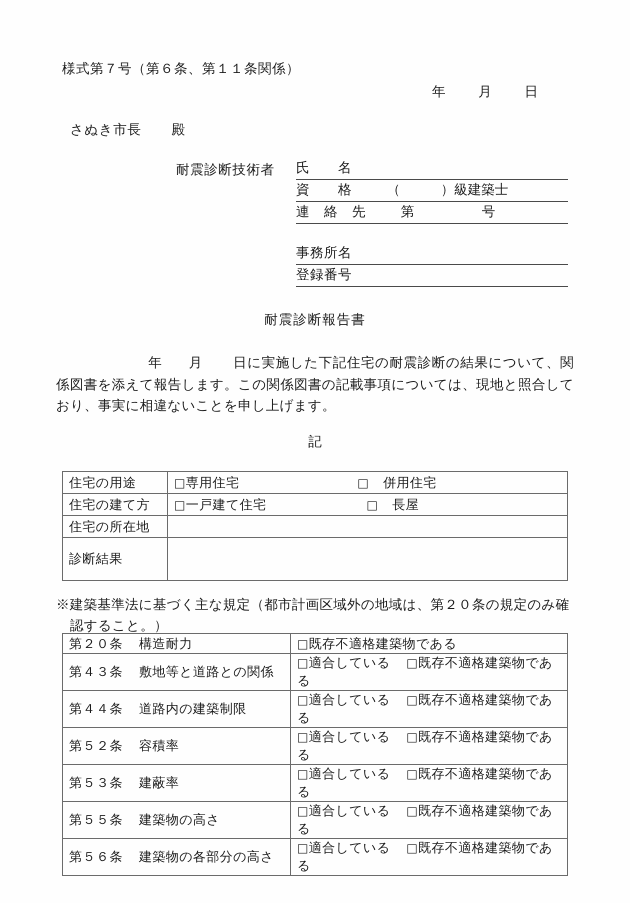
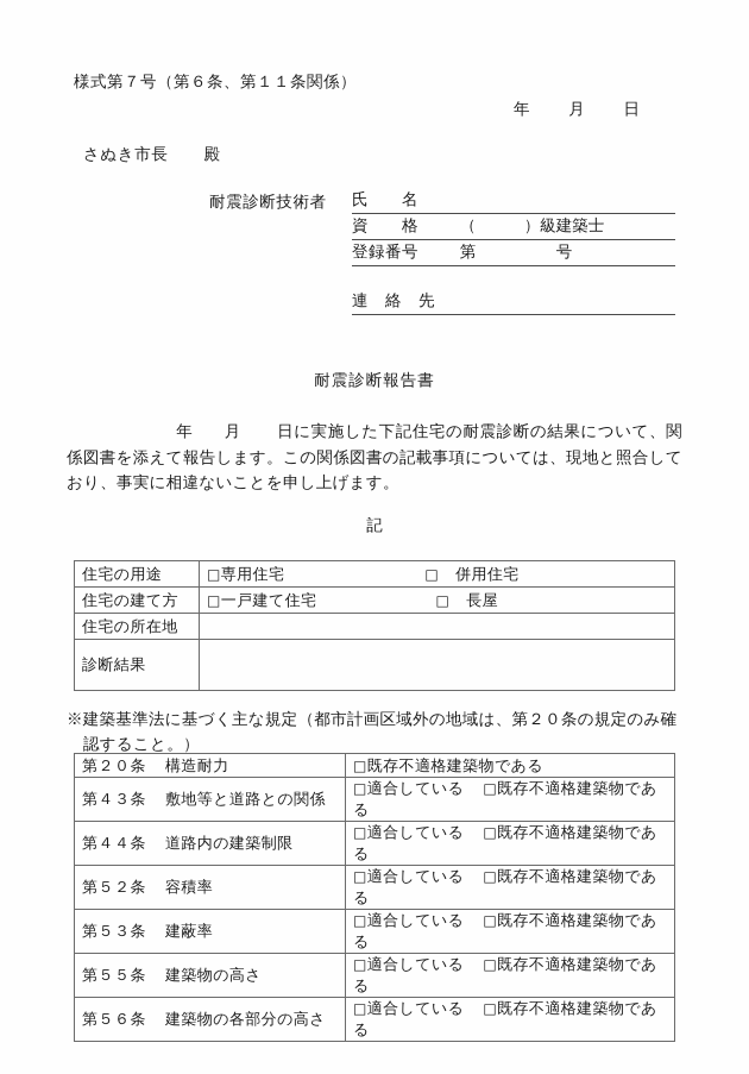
  様式第７号（第６条、第１１条関係）
  年 月 日
  さぬき市長 殿
  耐震診断技術者
  氏 名
  資 格 （ ）級建築士
- 連 絡 先 第 号
+ 登録番号 第 号
- 事務所名
- 登録番号
+ 連 絡 先
  耐震診断報告書
  年 月 日に実施した下記住宅の耐震診断の結果について、関係図書を添えて報告します。この関係図書の記載事項については、現地と照合しており、事実に相違ないことを申し上げます。
  記
  住宅の用途	□専用住宅 □ 併用住宅
  住宅の建て方	□一戸建て住宅 □ 長屋
  住宅の所在地
  診断結果
  ※建築基準法に基づく主な規定（都市計画区域外の地域は、第２０条の規定のみ確
  認すること。）
  第２０条 構造耐力	□既存不適格建築物である
  第４３条 敷地等と道路との関係	□適合している □既存不適格建築物である
  第４４条 道路内の建築制限	□適合している □既存不適格建築物である
  第５２条 容積率	□適合している □既存不適格建築物である
  第５３条 建蔽率	□適合している □既存不適格建築物である
  第５５条 建築物の高さ	□適合している □既存不適格建築物である
  第５６条 建築物の各部分の高さ	□適合している □既存不適格建築物である
